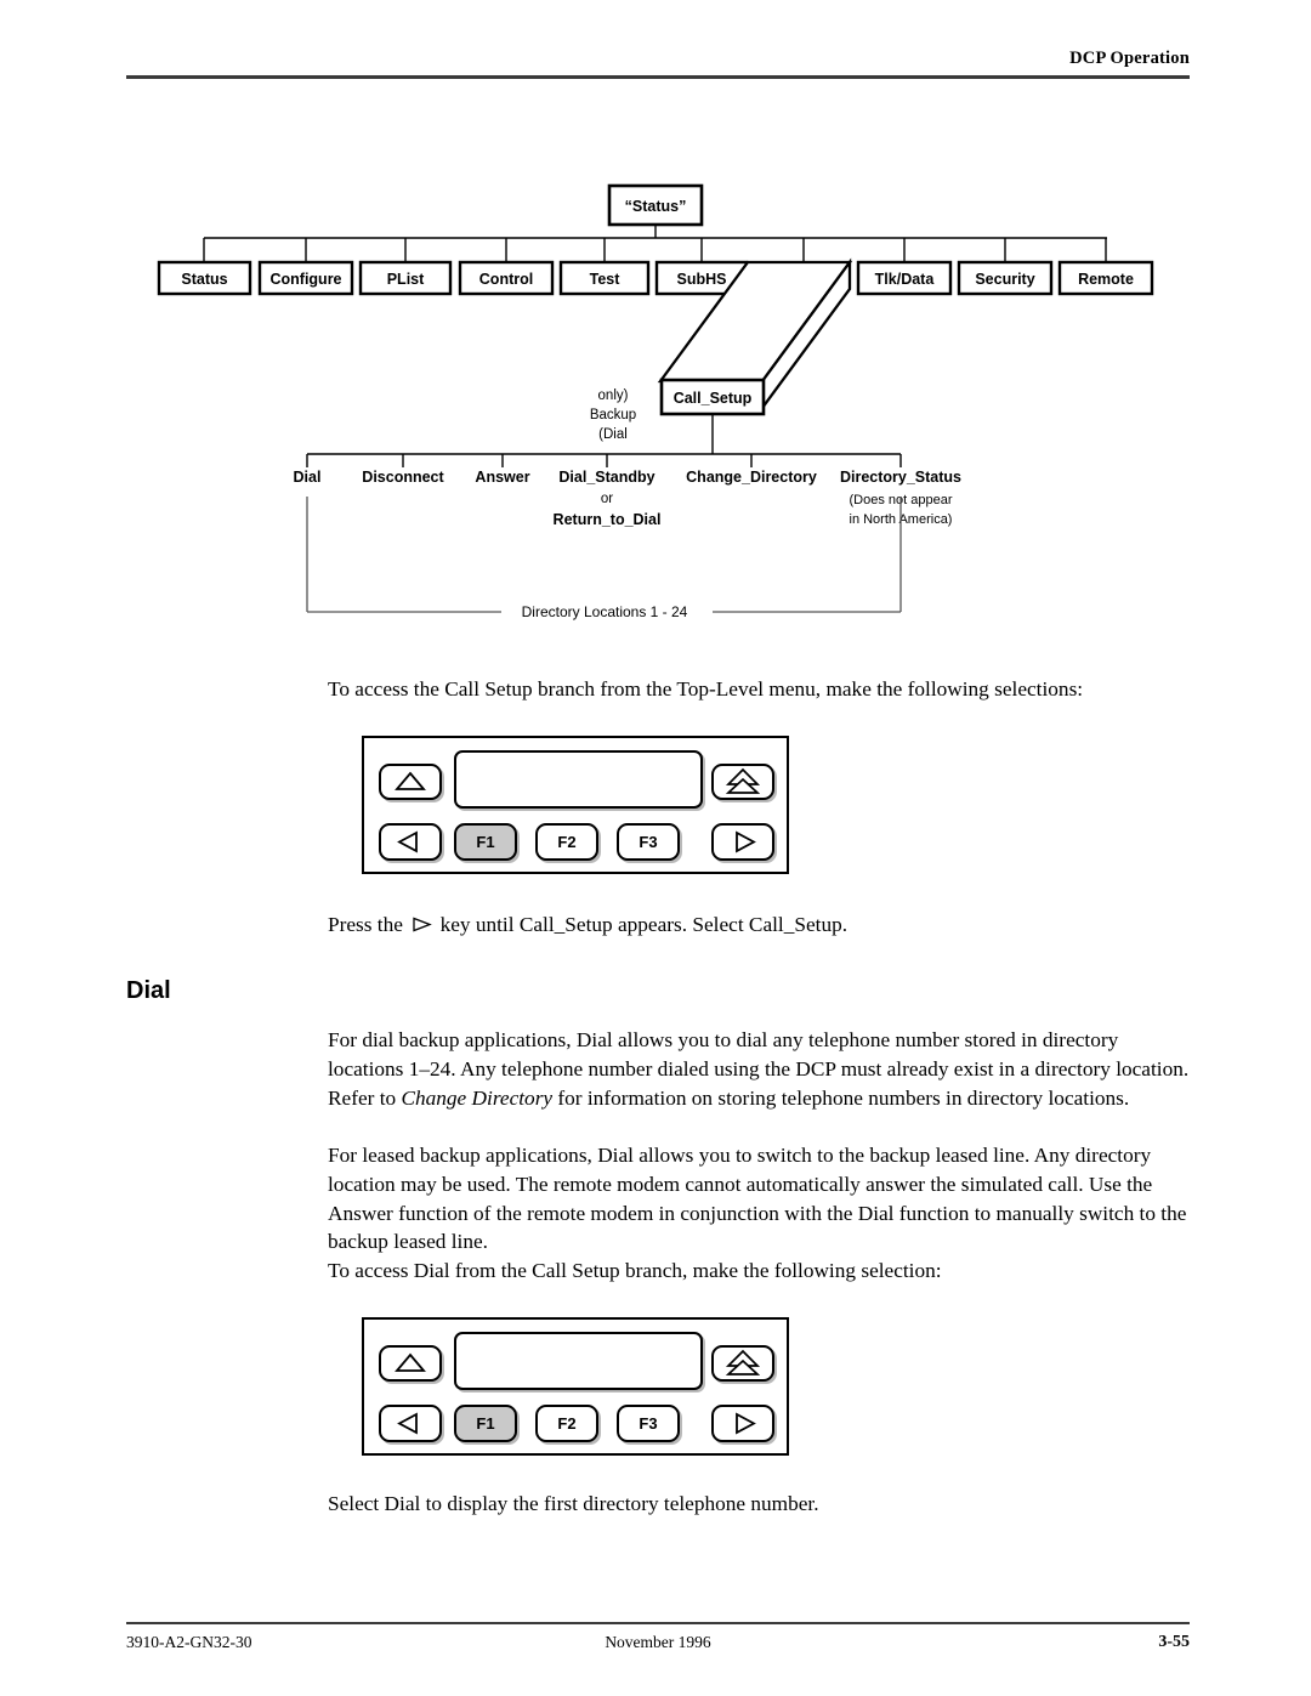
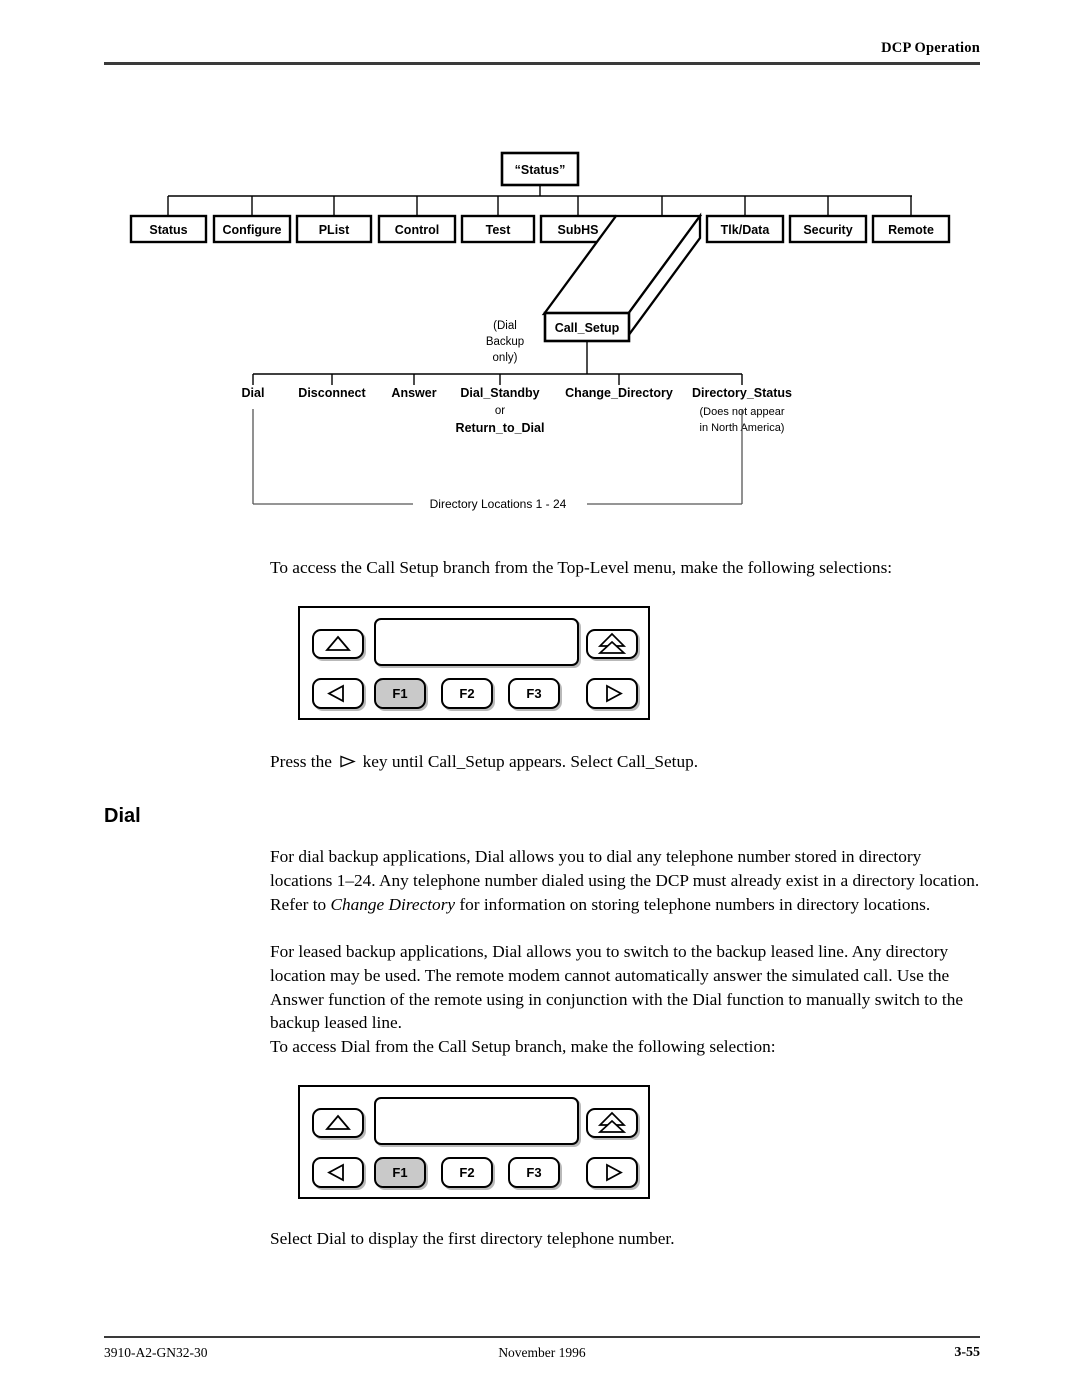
  DCP Operation
  “Status”
  Status
  Configure
  PList
  Control
  Test
  SubHS
  Tlk/Data
  Security
  Remote
  Call_Setup
- only)
+ (Dial
  Backup
- (Dial
+ only)
  Dial
  Disconnect
  Answer
  Dial_Standby
  or
  Return_to_Dial
  Change_Directory
  Directory_Status
  (Does not appear
  in North America)
  Directory Locations 1 - 24
  To access the Call Setup branch from the Top-Level menu, make the following selections:
  F1
  F2
  F3
  Press the key until Call_Setup appears. Select Call_Setup.
  Dial
  For dial backup applications, Dial allows you to dial any telephone number stored in directory locations 1–24. Any telephone number dialed using the DCP must already exist in a directory location. Refer to Change Directory for information on storing telephone numbers in directory locations.
- For leased backup applications, Dial allows you to switch to the backup leased line. Any directory location may be used. The remote modem cannot automatically answer the simulated call. Use the Answer function of the remote modem in conjunction with the Dial function to manually switch to the backup leased line.
+ For leased backup applications, Dial allows you to switch to the backup leased line. Any directory location may be used. The remote modem cannot automatically answer the simulated call. Use the Answer function of the remote using in conjunction with the Dial function to manually switch to the backup leased line.
  To access Dial from the Call Setup branch, make the following selection:
  F1
  F2
  F3
  Select Dial to display the first directory telephone number.
  3910-A2-GN32-30
  November 1996
  3-55
